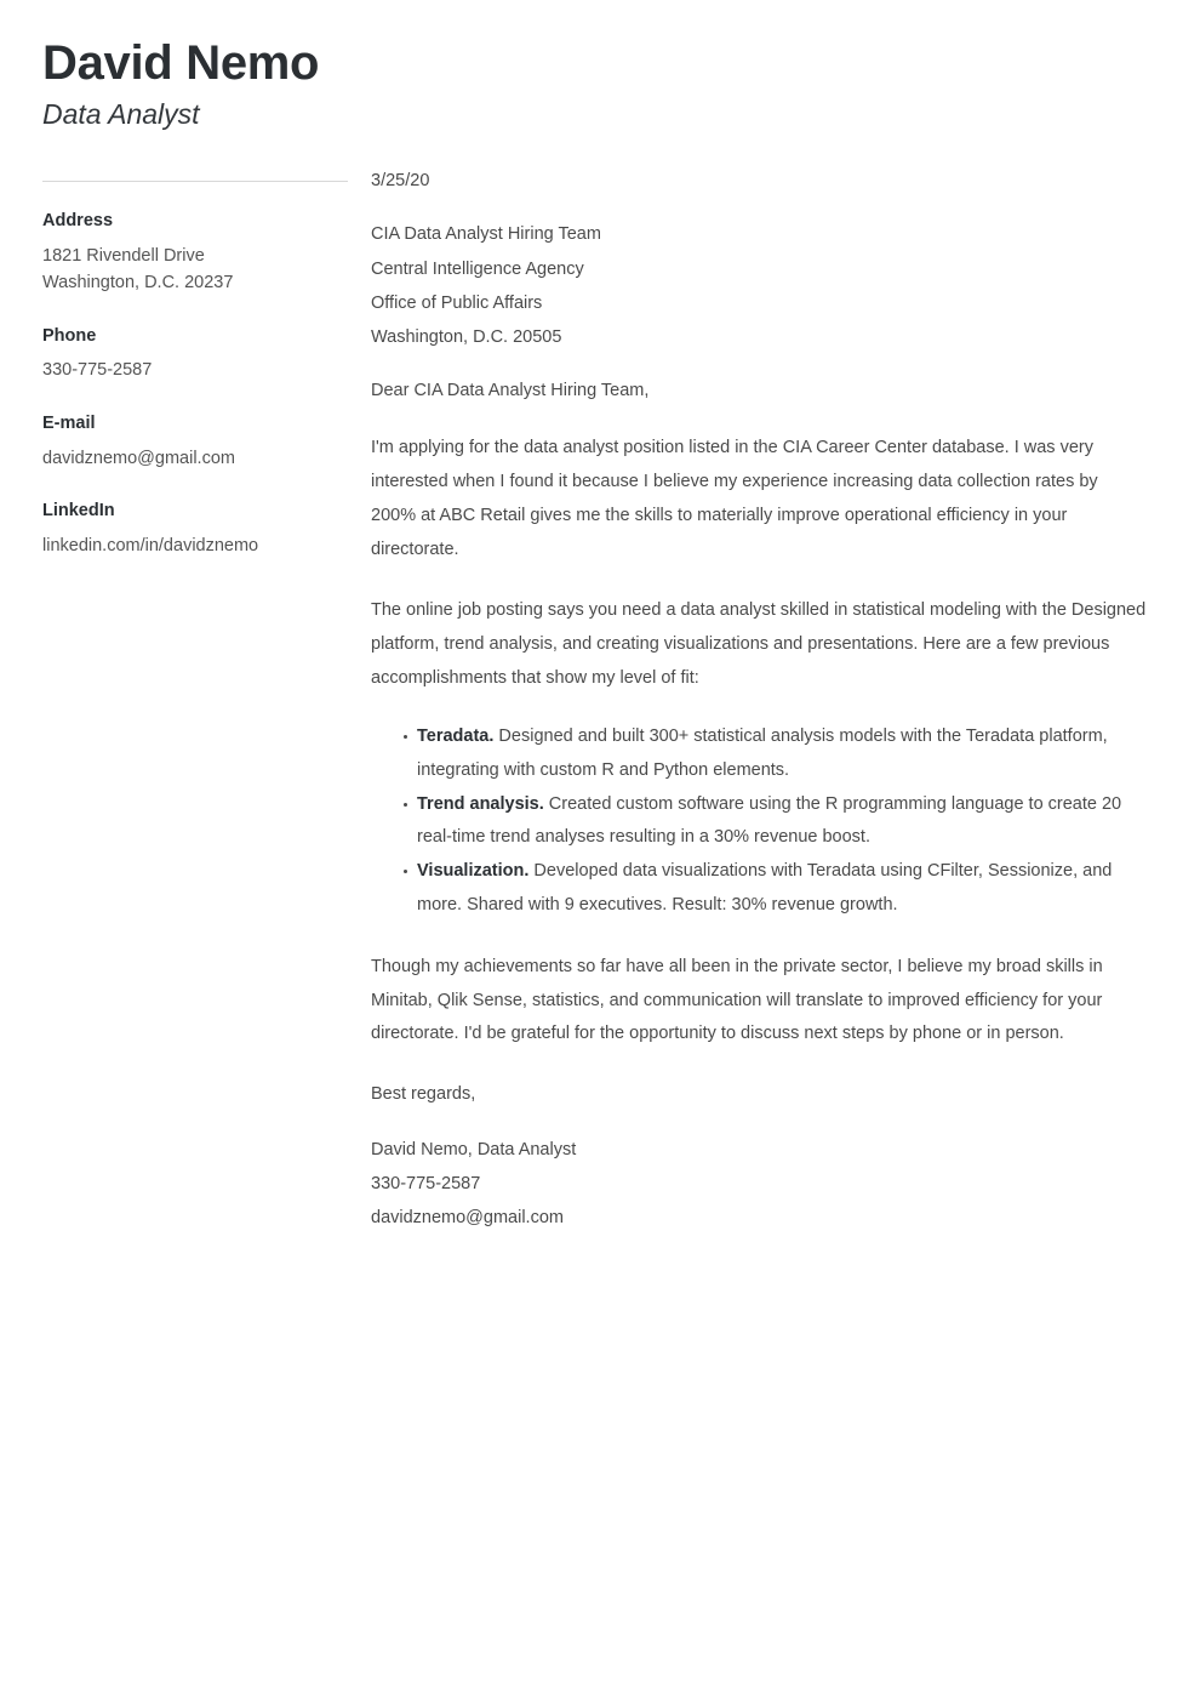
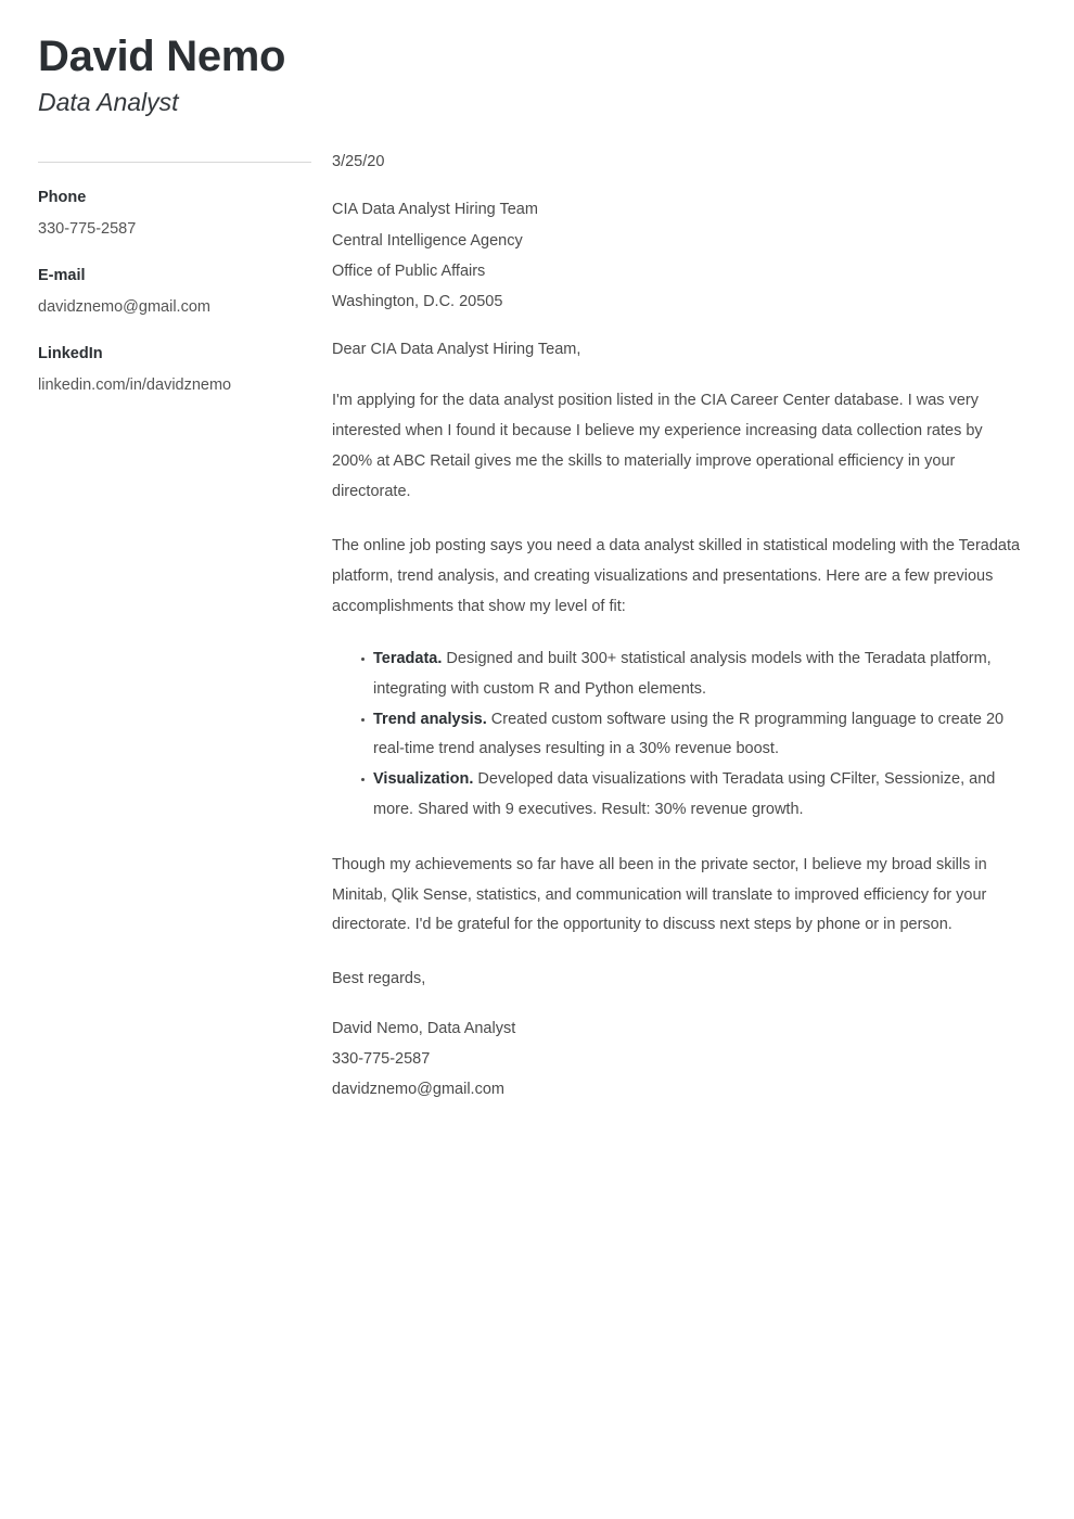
  David Nemo
  Data Analyst
- Address
- 1821 Rivendell Drive
- Washington, D.C. 20237
  Phone
  330-775-2587
  E-mail
  davidznemo@gmail.com
  LinkedIn
  linkedin.com/in/davidznemo
  3/25/20
  CIA Data Analyst Hiring Team
  Central Intelligence Agency
  Office of Public Affairs
  Washington, D.C. 20505
  Dear CIA Data Analyst Hiring Team,
  I'm applying for the data analyst position listed in the CIA Career Center database. I was very interested when I found it because I believe my experience increasing data collection rates by 200% at ABC Retail gives me the skills to materially improve operational efficiency in your directorate.
- The online job posting says you need a data analyst skilled in statistical modeling with the Designed platform, trend analysis, and creating visualizations and presentations. Here are a few previous accomplishments that show my level of fit:
+ The online job posting says you need a data analyst skilled in statistical modeling with the Teradata platform, trend analysis, and creating visualizations and presentations. Here are a few previous accomplishments that show my level of fit:
  Teradata. Designed and built 300+ statistical analysis models with the Teradata platform, integrating with custom R and Python elements.
  Trend analysis. Created custom software using the R programming language to create 20 real-time trend analyses resulting in a 30% revenue boost.
  Visualization. Developed data visualizations with Teradata using CFilter, Sessionize, and more. Shared with 9 executives. Result: 30% revenue growth.
  Though my achievements so far have all been in the private sector, I believe my broad skills in Minitab, Qlik Sense, statistics, and communication will translate to improved efficiency for your directorate. I'd be grateful for the opportunity to discuss next steps by phone or in person.
  Best regards,
  David Nemo, Data Analyst
  330-775-2587
  davidznemo@gmail.com
